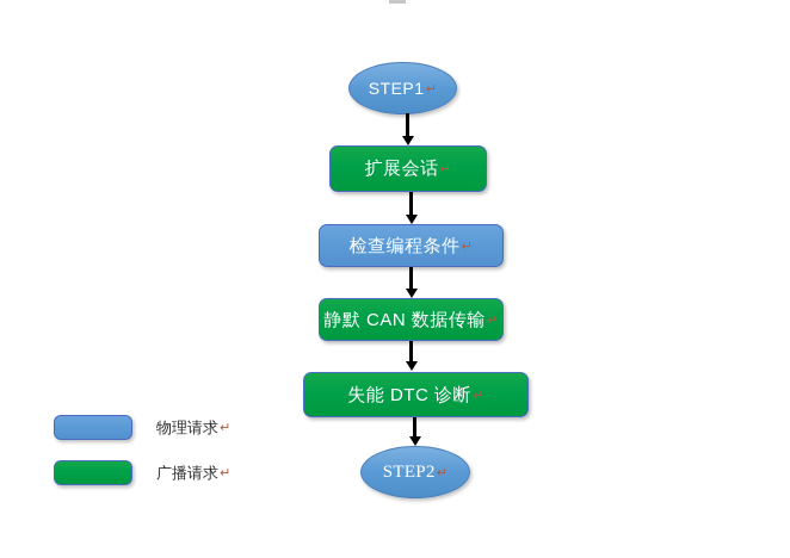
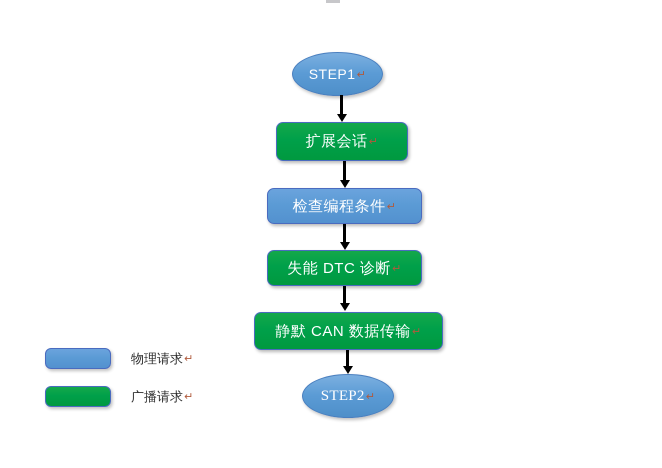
  STEP1
  ↵
  扩展会话
  ↵
  检查编程条件
  ↵
- 静默 CAN 数据传输
+ 失能 DTC 诊断
  ↵
- 失能 DTC 诊断
+ 静默 CAN 数据传输
  ↵
  STEP2
  ↵
  物理请求↵
  广播请求↵
